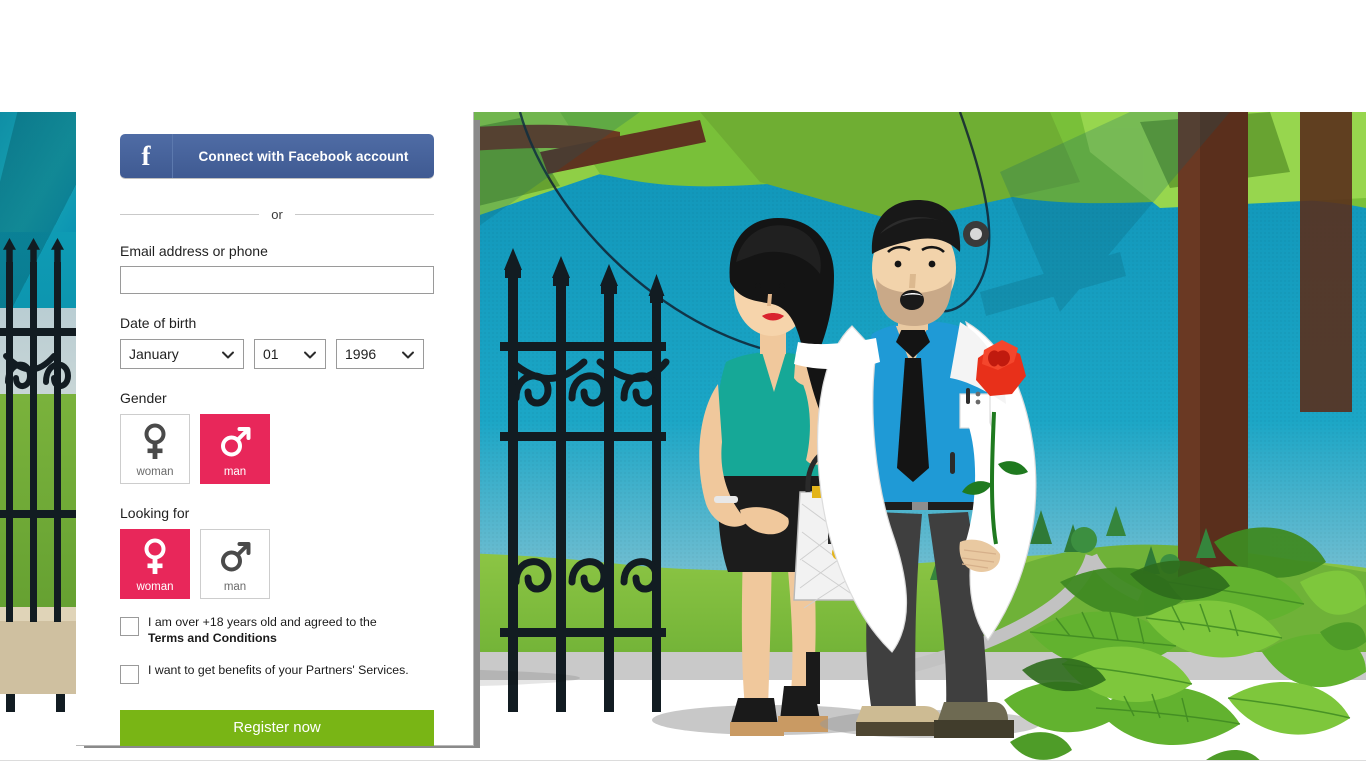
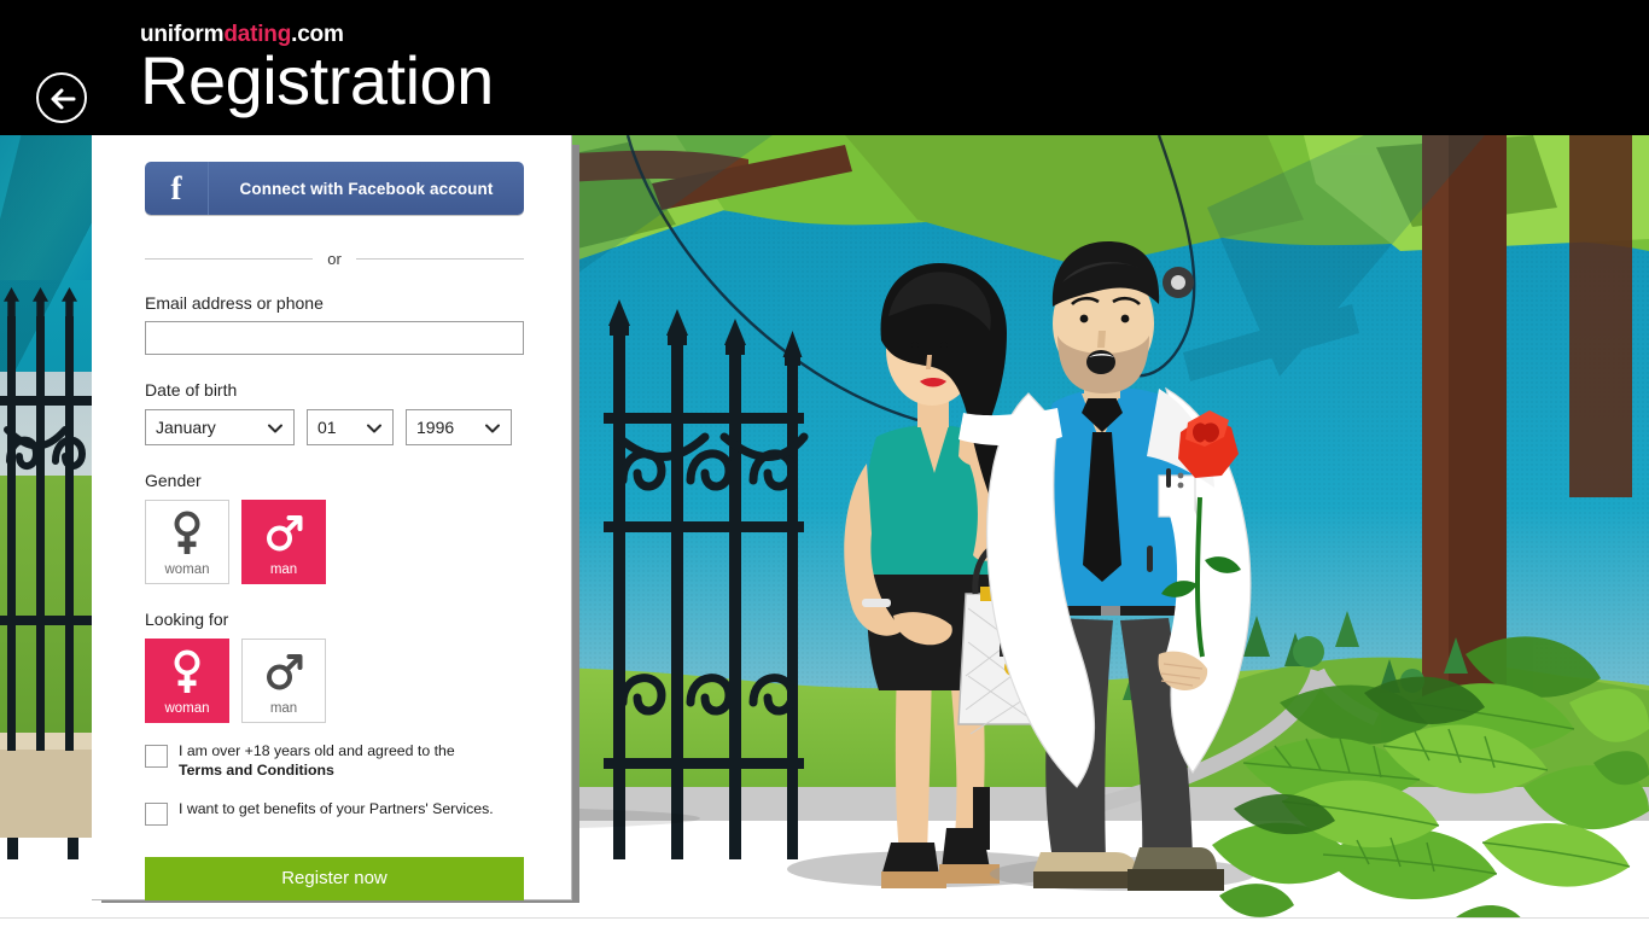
  f
  Connect with Facebook account
  or
  Email address or phone
  Date of birth
  January
  01
  1996
  Gender
  woman
  man
  Looking for
  woman
  man
  I am over +18 years old and agreed to the
  Terms and Conditions
  I want to get benefits of your Partners' Services.
  Register now
+ uniformdating.com
+ Registration
